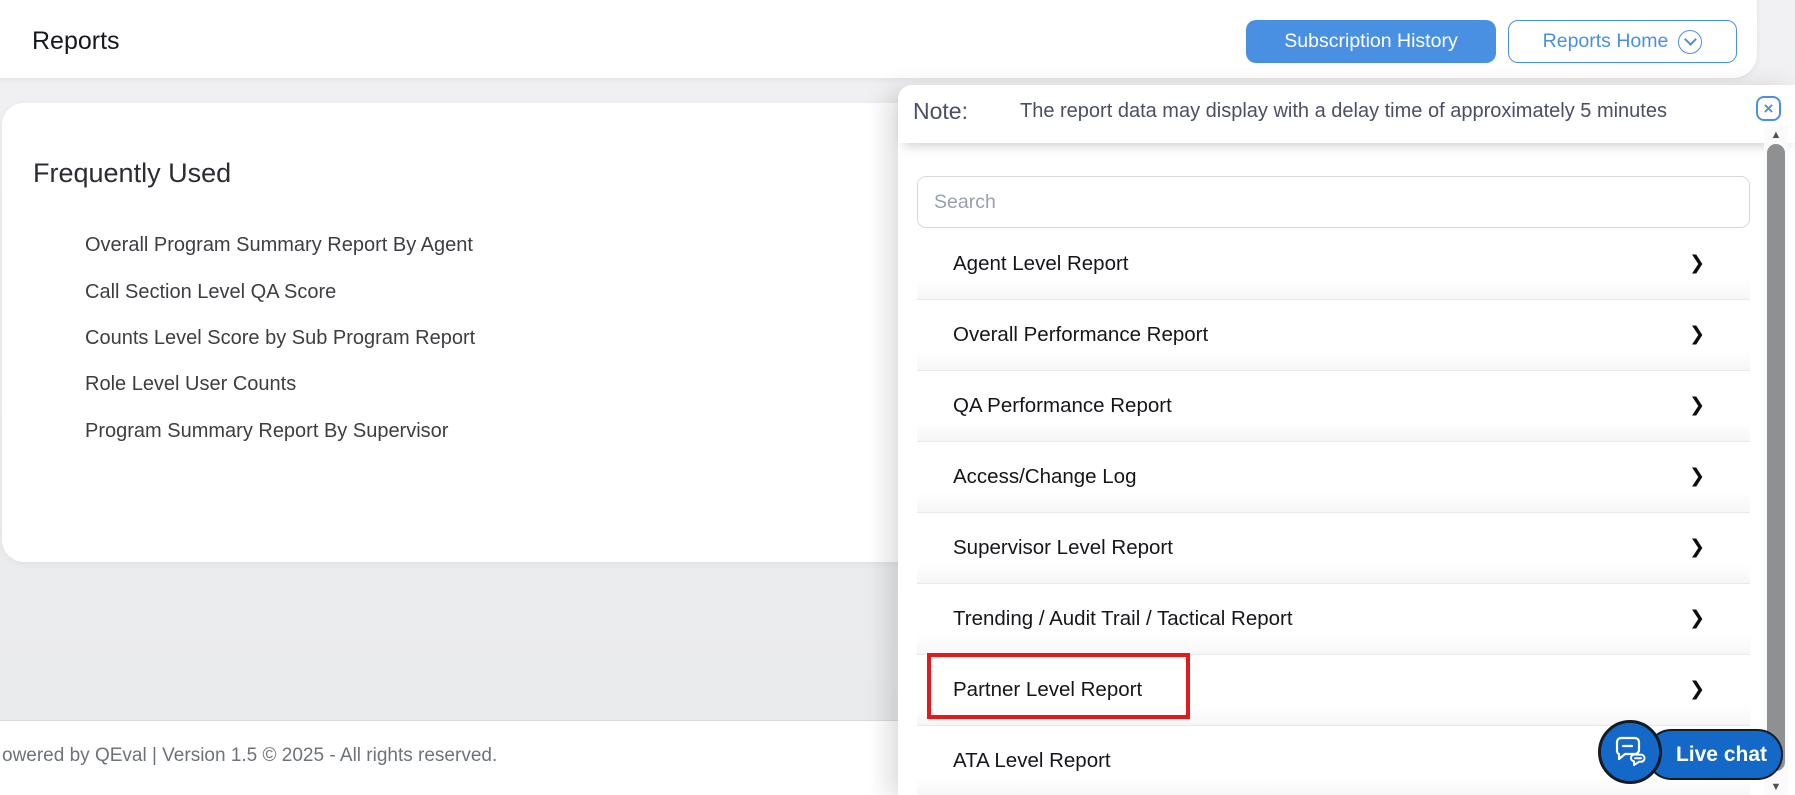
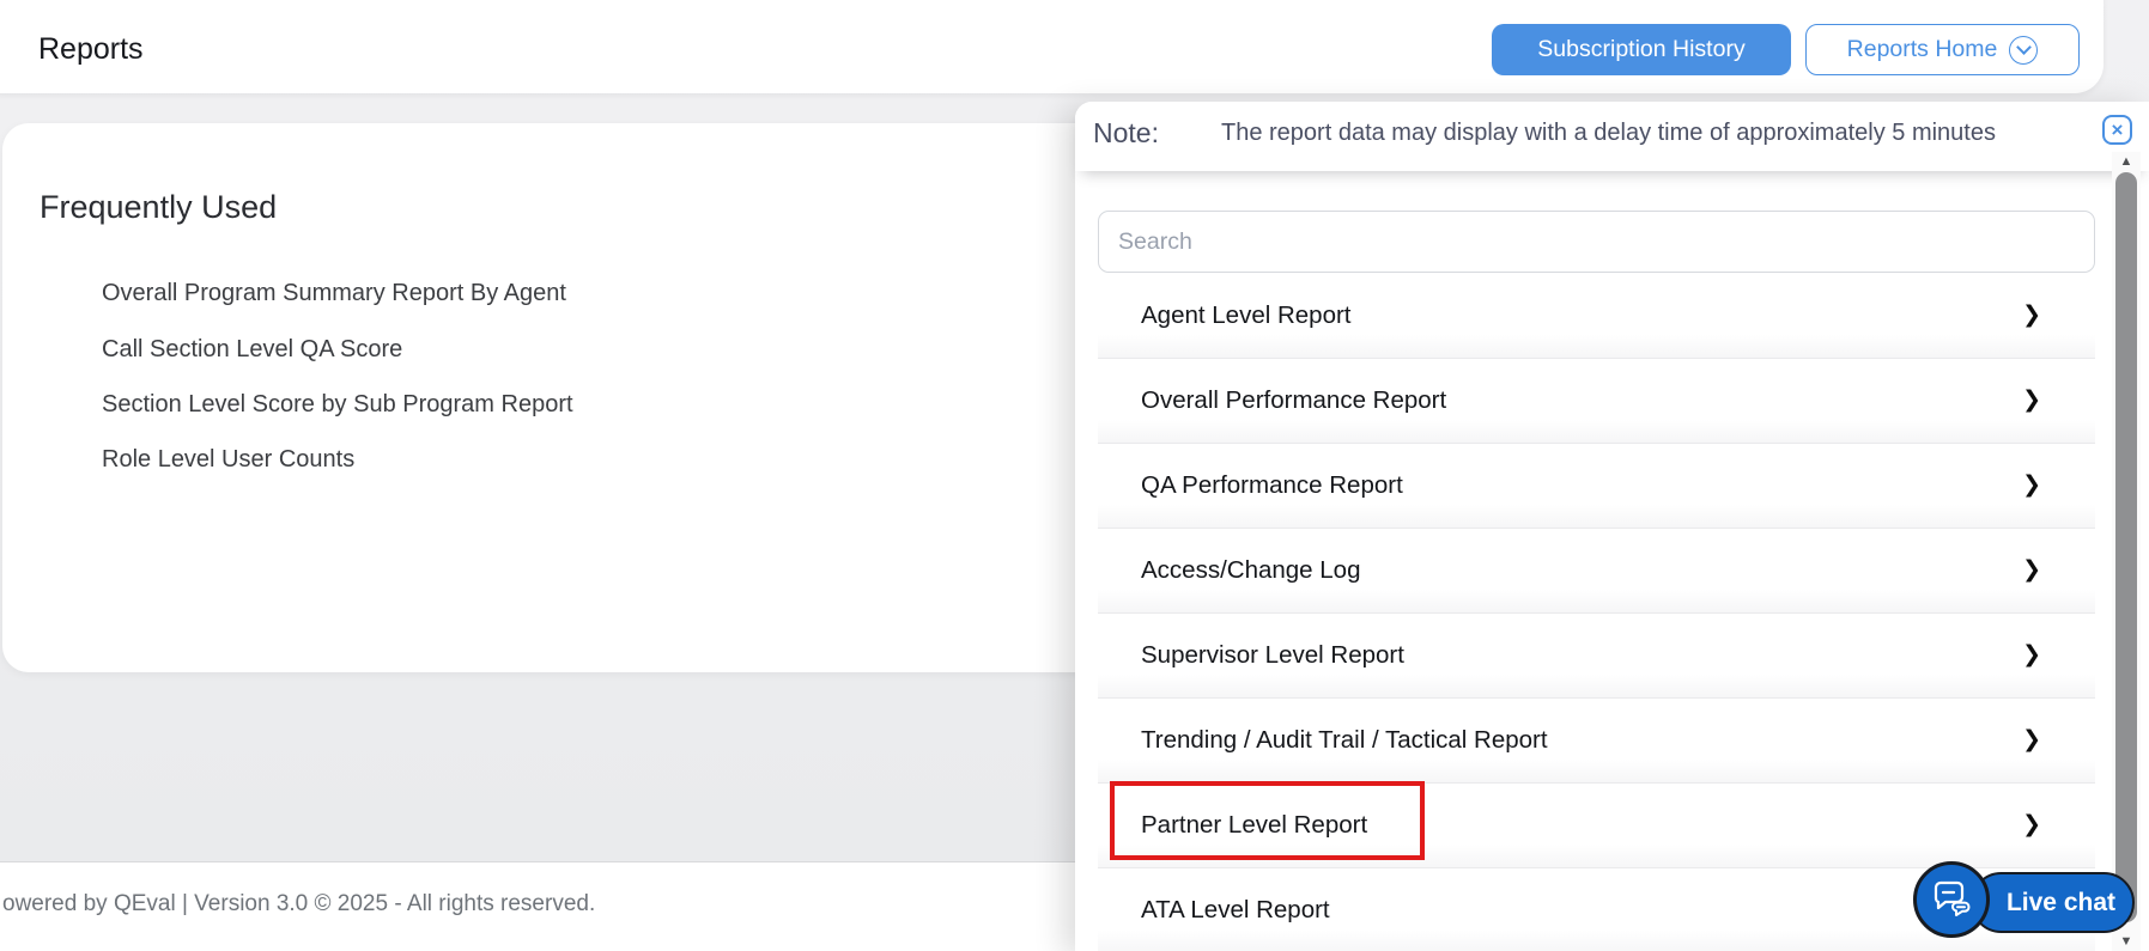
  Reports
  Subscription History
  Reports Home
  Frequently Used
  Overall Program Summary Report By Agent
  Call Section Level QA Score
- Counts Level Score by Sub Program Report
+ Section Level Score by Sub Program Report
  Role Level User Counts
- Program Summary Report By Supervisor
- owered by QEval | Version 1.5 © 2025 - All rights reserved.
+ owered by QEval | Version 3.0 © 2025 - All rights reserved.
  Search
  Agent Level Report
  ❯
  Overall Performance Report
  ❯
  QA Performance Report
  ❯
  Access/Change Log
  ❯
  Supervisor Level Report
  ❯
  Trending / Audit Trail / Tactical Report
  ❯
  Partner Level Report
  ❯
  ATA Level Report
  Note:
  The report data may display with a delay time of approximately 5 minutes
  ×
  ▲
  ▼
  Live chat
